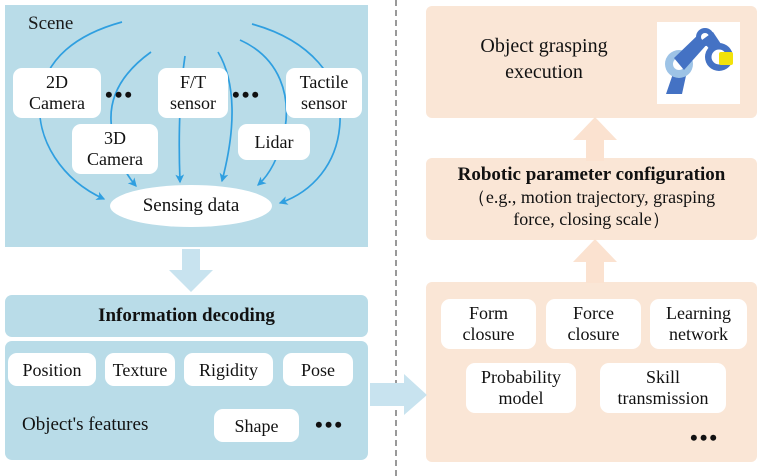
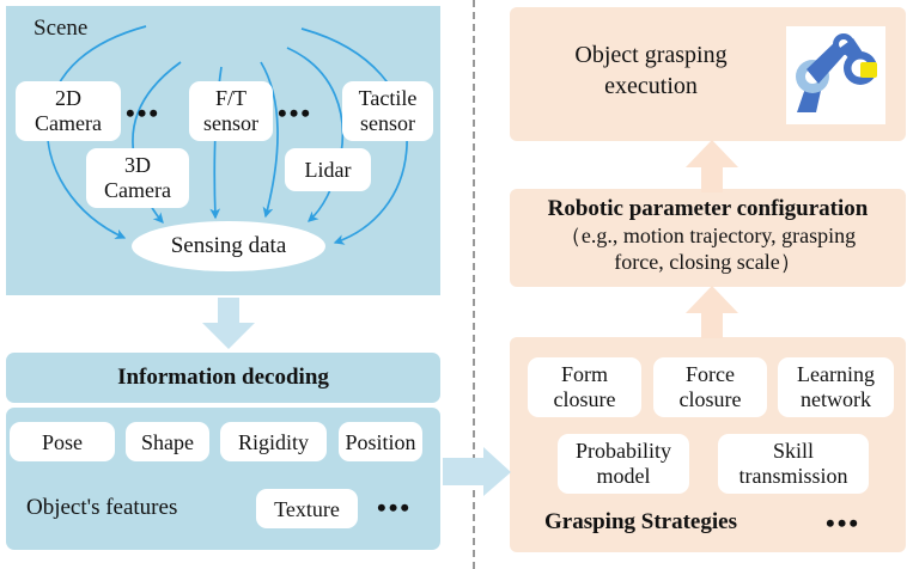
  Scene
  2D
  Camera
  3D
  Camera
  F/T
  sensor
  Lidar
  Tactile
  sensor
  •••
  •••
  Sensing data
  Information decoding
- Position
+ Pose
- Texture
+ Shape
  Rigidity
- Pose
+ Position
  Object's features
- Shape
+ Texture
  •••
  Object grasping
  execution
  Robotic parameter configuration
  （e.g., motion trajectory, grasping
  force, closing scale）
  Form
  closure
  Force
  closure
  Learning
  network
  Probability
  model
  Skill
  transmission
+ Grasping Strategies
  •••
